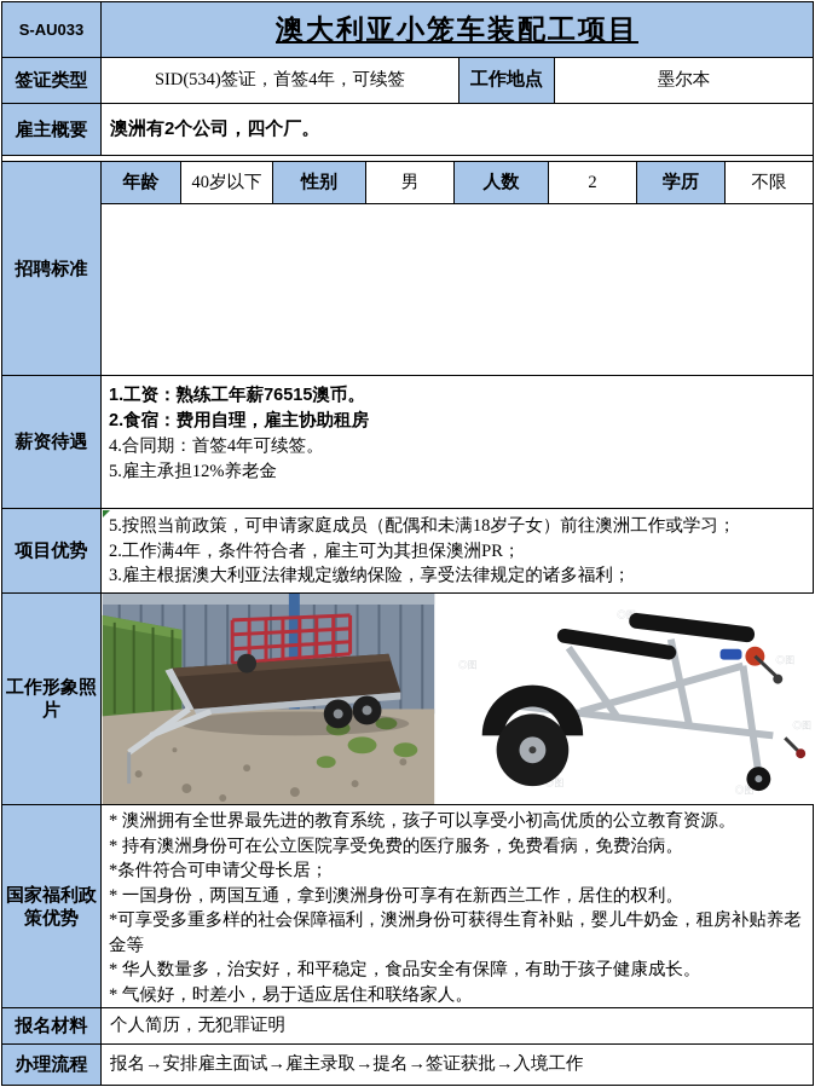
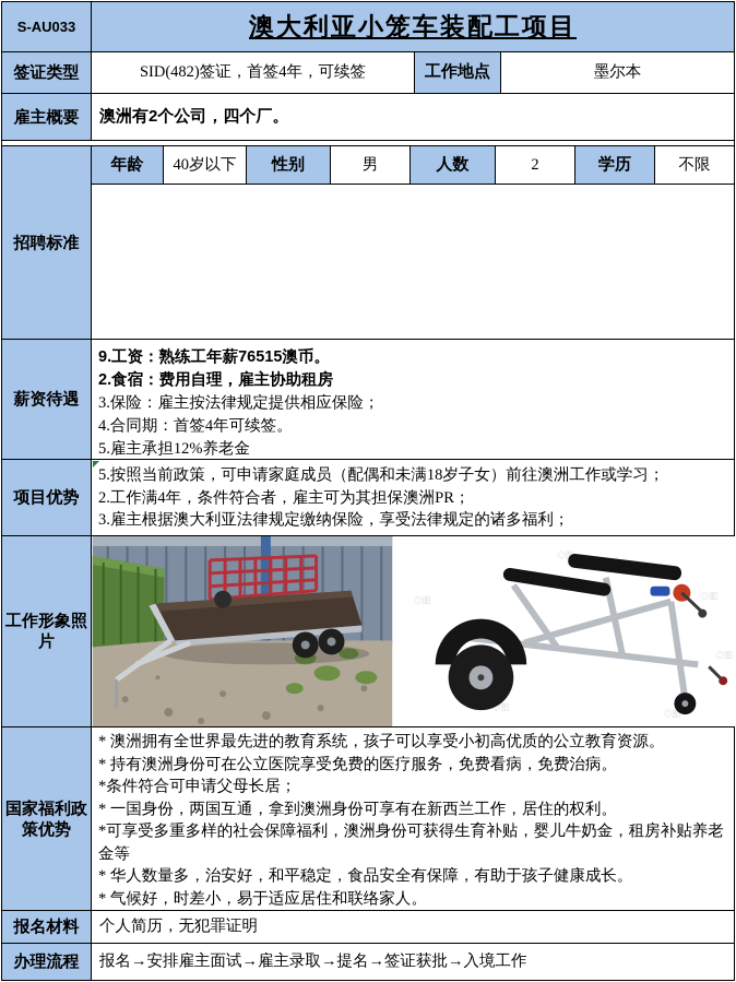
  S-AU033
  澳大利亚小笼车装配工项目
  签证类型
- SID(534)签证，首签4年，可续签
+ SID(482)签证，首签4年，可续签
  工作地点
  墨尔本
  雇主概要
  澳洲有2个公司，四个厂。
  招聘标准
  年龄
  40岁以下
  性别
  男
  人数
  2
  学历
  不限
  薪资待遇
- 1.工资：熟练工年薪76515澳币。
+ 9.工资：熟练工年薪76515澳币。
  2.食宿：费用自理，雇主协助租房
+ 3.保险：雇主按法律规定提供相应保险；
  4.合同期：首签4年可续签。
  5.雇主承担12%养老金
  项目优势
  5.按照当前政策，可申请家庭成员（配偶和未满18岁子女）前往澳洲工作或学习；
  2.工作满4年，条件符合者，雇主可为其担保澳洲PR；
  3.雇主根据澳大利亚法律规定缴纳保险，享受法律规定的诸多福利；
  工作形象照片
  ◎图
  ◎图
  ◎图
  ◎图
  ◎图
  ◎图
  国家福利政策优势
  * 澳洲拥有全世界最先进的教育系统，孩子可以享受小初高优质的公立教育资源。
  * 持有澳洲身份可在公立医院享受免费的医疗服务，免费看病，免费治病。
  *条件符合可申请父母长居；
  * 一国身份，两国互通，拿到澳洲身份可享有在新西兰工作，居住的权利。
  *可享受多重多样的社会保障福利，澳洲身份可获得生育补贴，婴儿牛奶金，租房补贴养老金等
  * 华人数量多，治安好，和平稳定，食品安全有保障，有助于孩子健康成长。
  * 气候好，时差小，易于适应居住和联络家人。
  报名材料
  个人简历，无犯罪证明
  办理流程
  报名→安排雇主面试→雇主录取→提名→签证获批→入境工作
